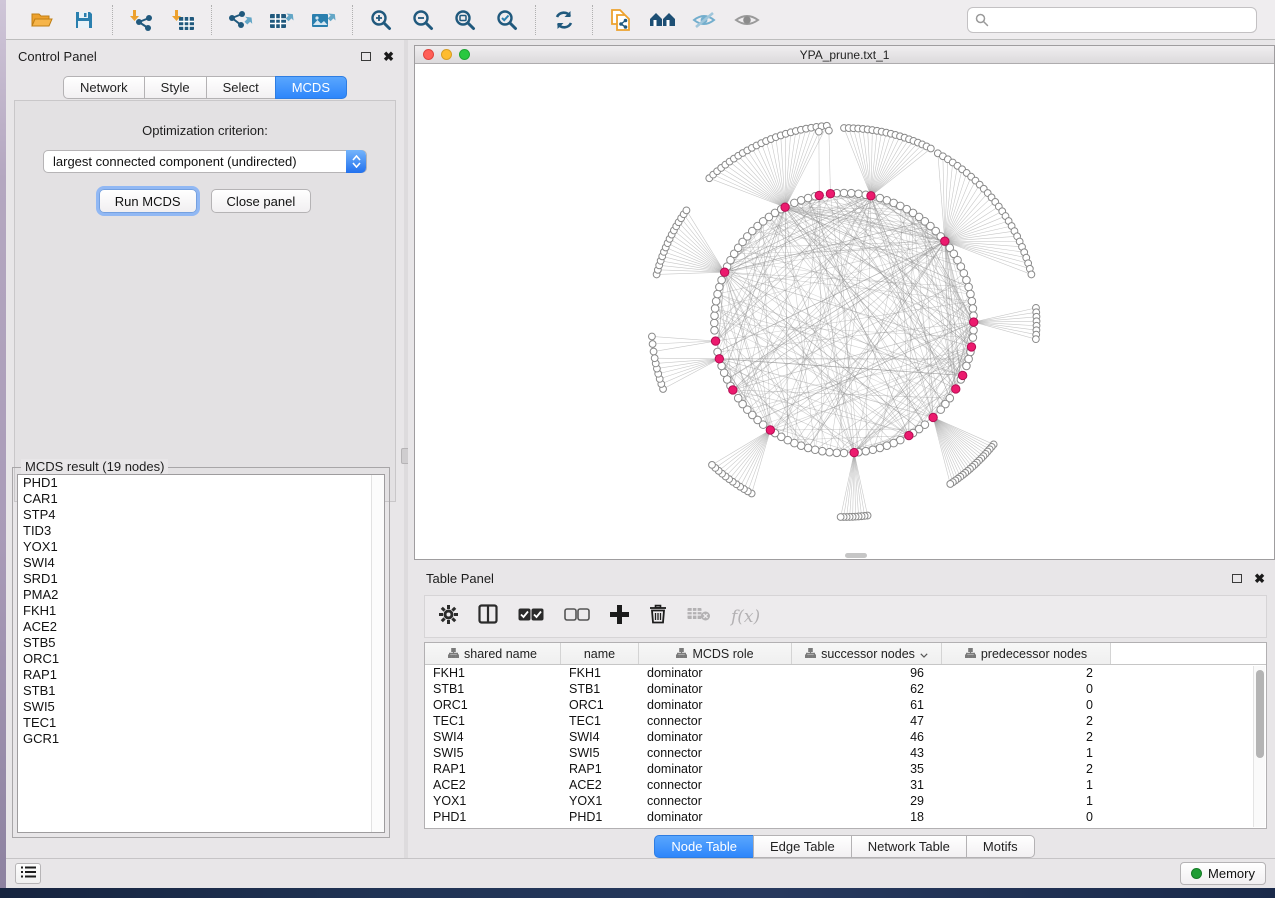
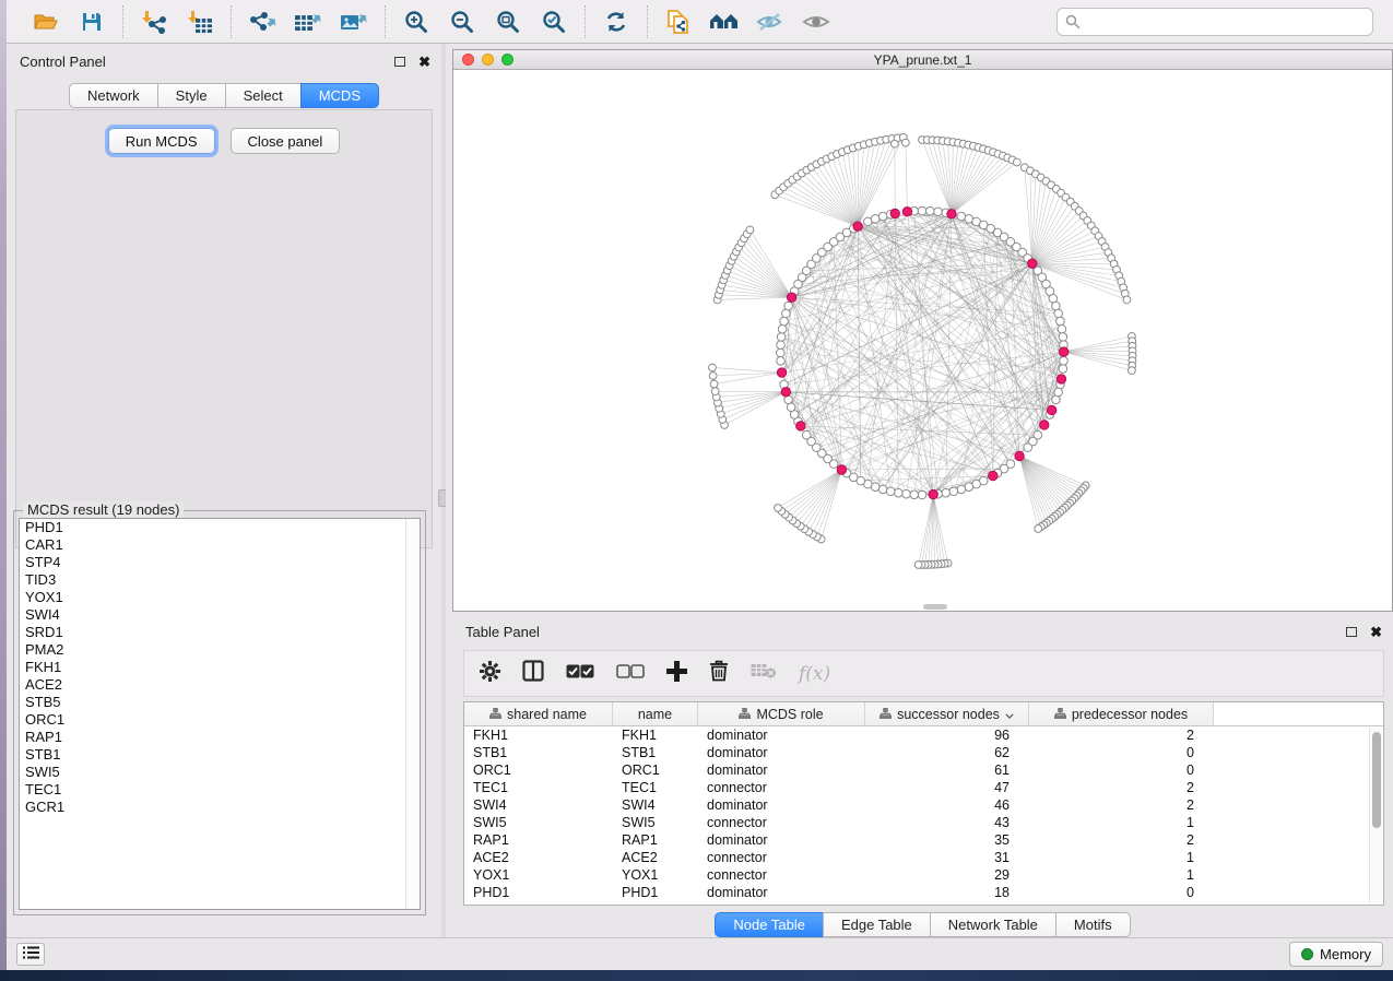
  Control Panel
  ✖
  Network
  Style
  Select
  MCDS
- Optimization criterion:
- largest connected component (undirected)
  Run MCDS
  Close panel
  MCDS result (19 nodes)
  PHD1
  CAR1
  STP4
  TID3
  YOX1
  SWI4
  SRD1
  PMA2
  FKH1
  ACE2
  STB5
  ORC1
  RAP1
  STB1
  SWI5
  TEC1
  GCR1
  YPA_prune.txt_1
  Table Panel
  ✖
  f(x)
  shared name
  name
  MCDS role
  successor nodes
  predecessor nodes
  FKH1
  FKH1
  dominator
  96
  2
  STB1
  STB1
  dominator
  62
  0
  ORC1
  ORC1
  dominator
  61
  0
  TEC1
  TEC1
  connector
  47
  2
  SWI4
  SWI4
  dominator
  46
  2
  SWI5
  SWI5
  connector
  43
  1
  RAP1
  RAP1
  dominator
  35
  2
  ACE2
  ACE2
  connector
  31
  1
  YOX1
  YOX1
  connector
  29
  1
  PHD1
  PHD1
  dominator
  18
  0
  Node Table
  Edge Table
  Network Table
  Motifs
  Memory
